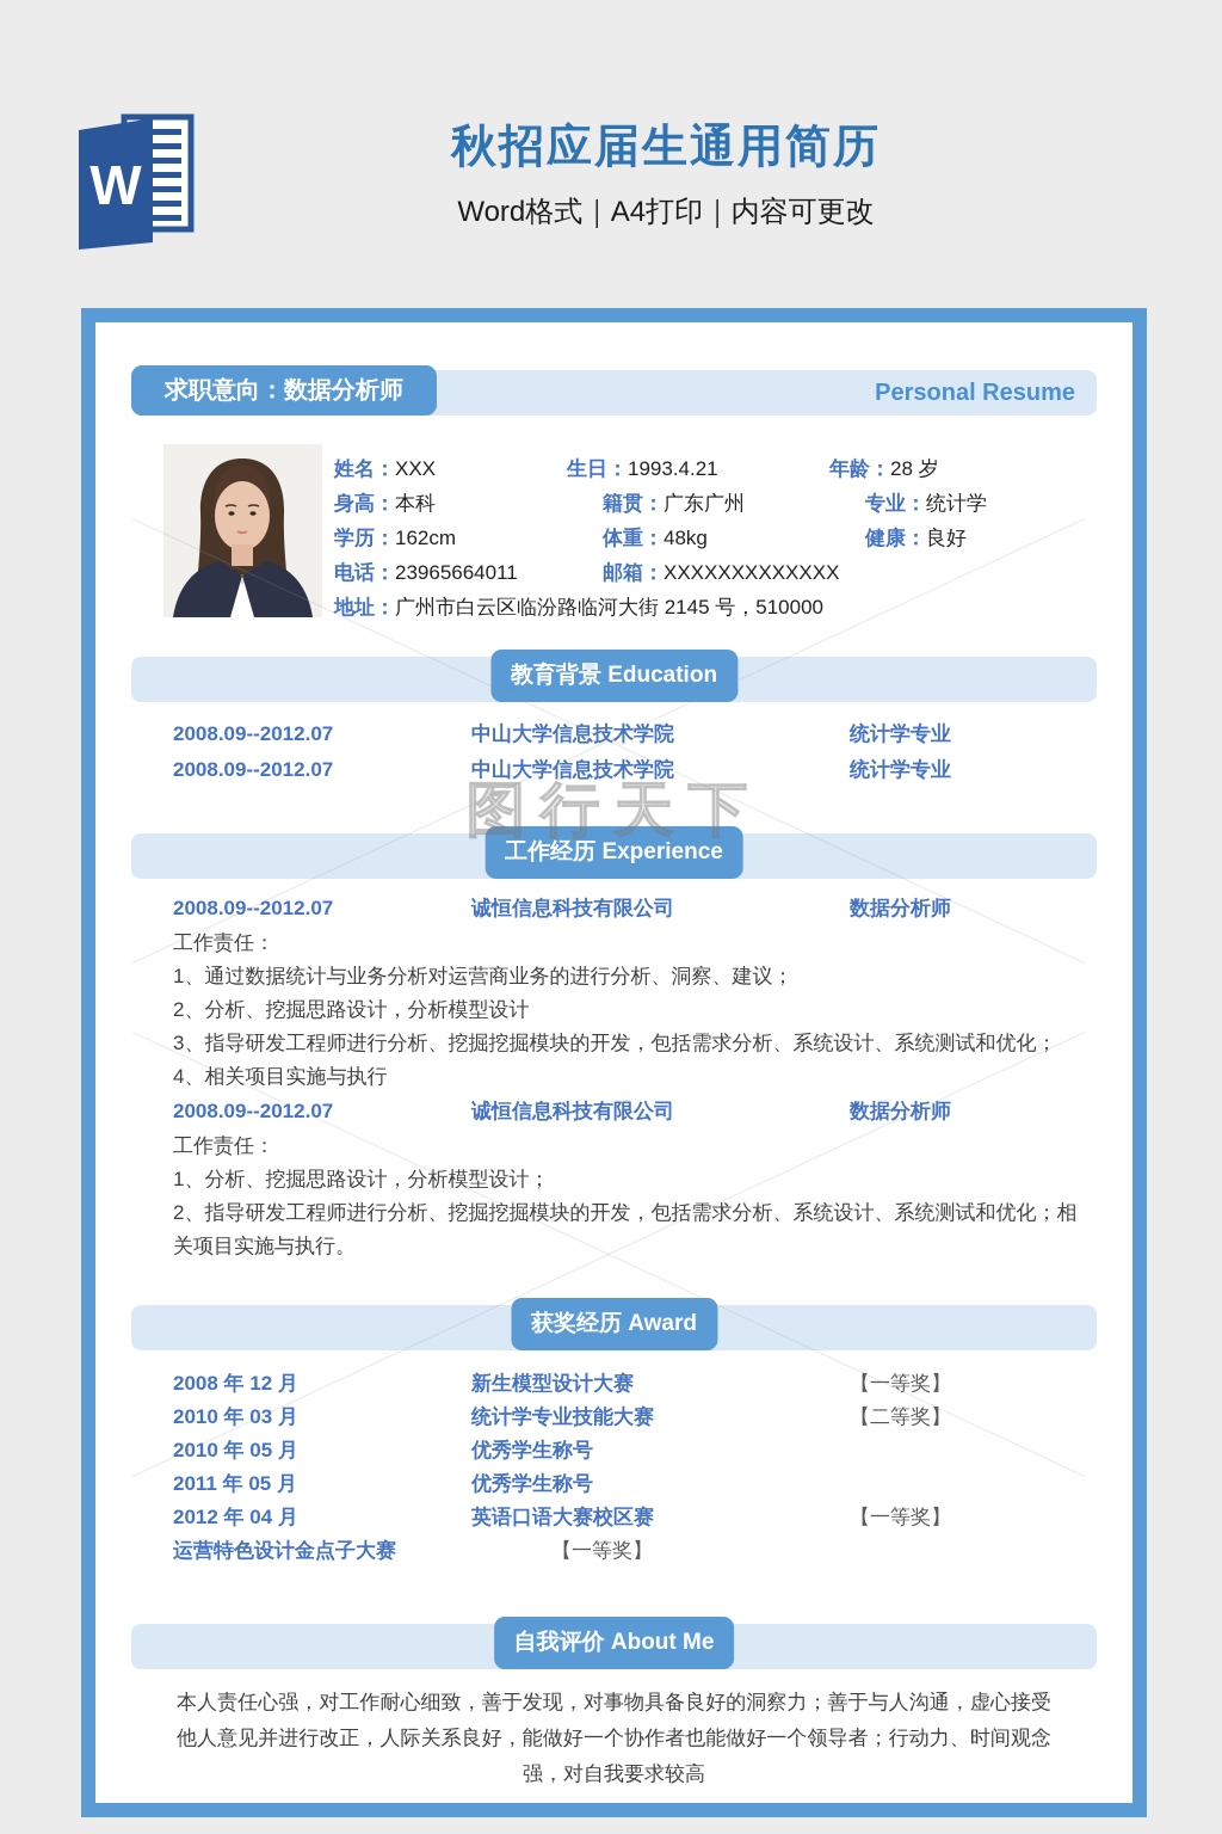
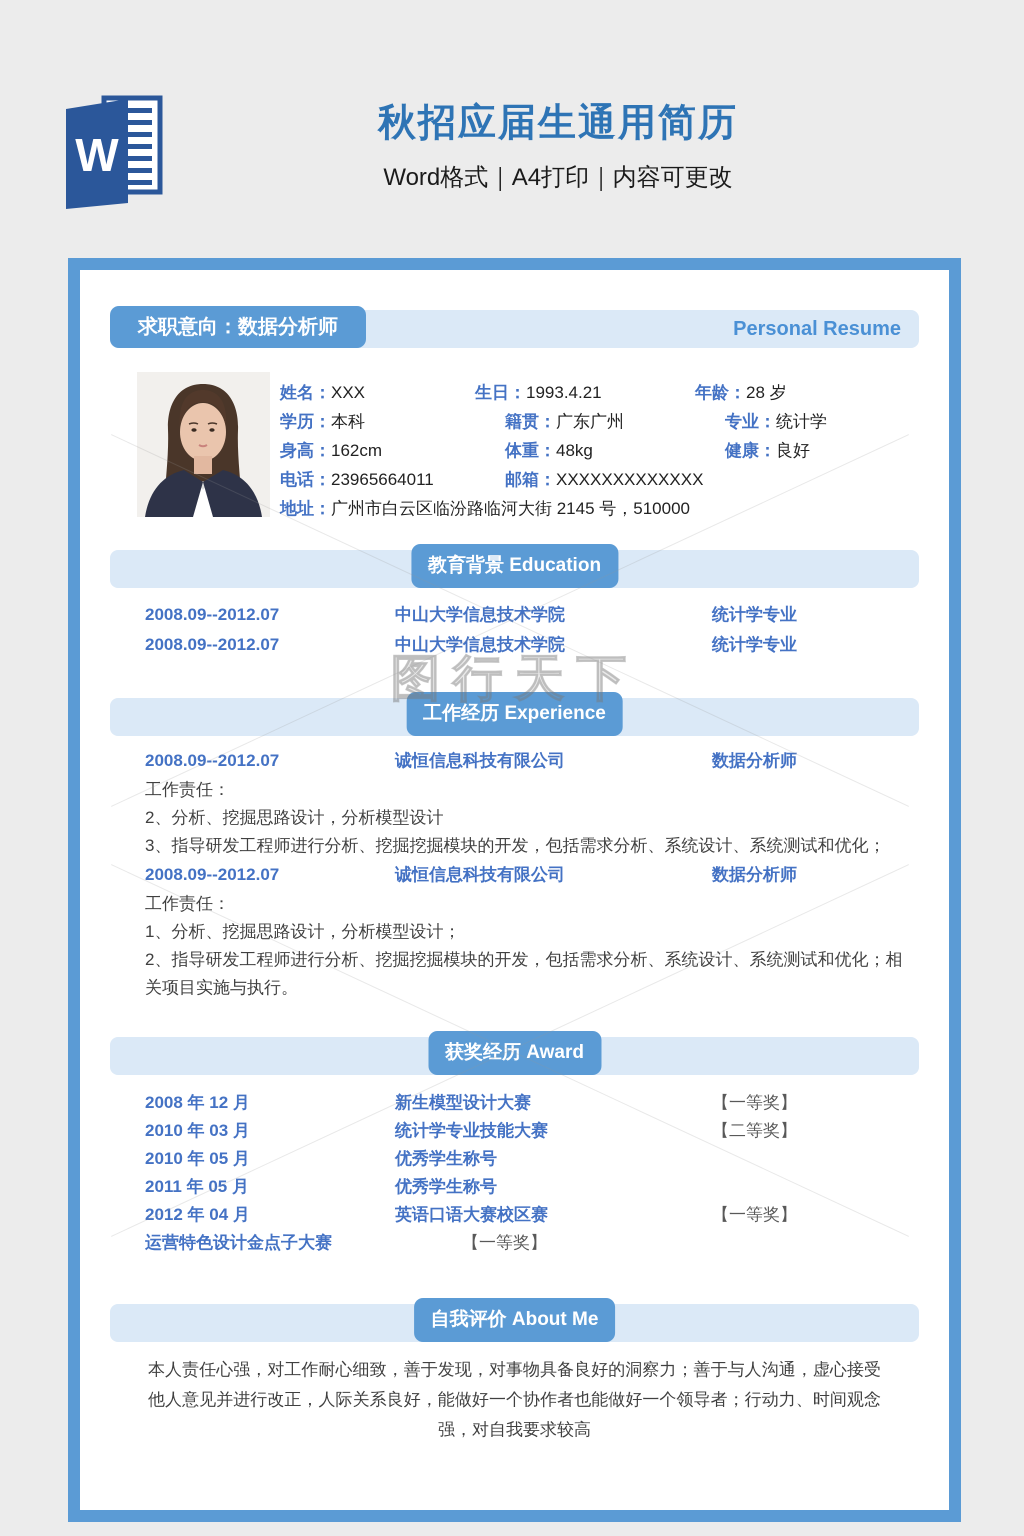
  W
  秋招应届生通用简历
  Word格式｜A4打印｜内容可更改
  图行天下
  求职意向：数据分析师
  Personal Resume
  姓名：XXX
  生日：1993.4.21
  年龄：28 岁
- 身高：本科
+ 学历：本科
  籍贯：广东广州
  专业：统计学
- 学历：162cm
+ 身高：162cm
  体重：48kg
  健康：良好
  电话：23965664011
  邮箱：XXXXXXXXXXXXX
  地址：广州市白云区临汾路临河大街 2145 号，510000
  教育背景 Education
  2008.09--2012.07
  中山大学信息技术学院
  统计学专业
  2008.09--2012.07
  中山大学信息技术学院
  统计学专业
  工作经历 Experience
  2008.09--2012.07
  诚恒信息科技有限公司
  数据分析师
  工作责任：
- 1、通过数据统计与业务分析对运营商业务的进行分析、洞察、建议；
  2、分析、挖掘思路设计，分析模型设计
  3、指导研发工程师进行分析、挖掘挖掘模块的开发，包括需求分析、系统设计、系统测试和优化；
- 4、相关项目实施与执行
  2008.09--2012.07
  诚恒信息科技有限公司
  数据分析师
  工作责任：
  1、分析、挖掘思路设计，分析模型设计；
  2、指导研发工程师进行分析、挖掘挖掘模块的开发，包括需求分析、系统设计、系统测试和优化；相关项目实施与执行。
  获奖经历 Award
  2008 年 12 月
  新生模型设计大赛
  【一等奖】
  2010 年 03 月
  统计学专业技能大赛
  【二等奖】
  2010 年 05 月
  优秀学生称号
  2011 年 05 月
  优秀学生称号
  2012 年 04 月
  英语口语大赛校区赛
  【一等奖】
  运营特色设计金点子大赛
  【一等奖】
  自我评价 About Me
  本人责任心强，对工作耐心细致，善于发现，对事物具备良好的洞察力；善于与人沟通，虚心接受他人意见并进行改正，人际关系良好，能做好一个协作者也能做好一个领导者；行动力、时间观念强，对自我要求较高
